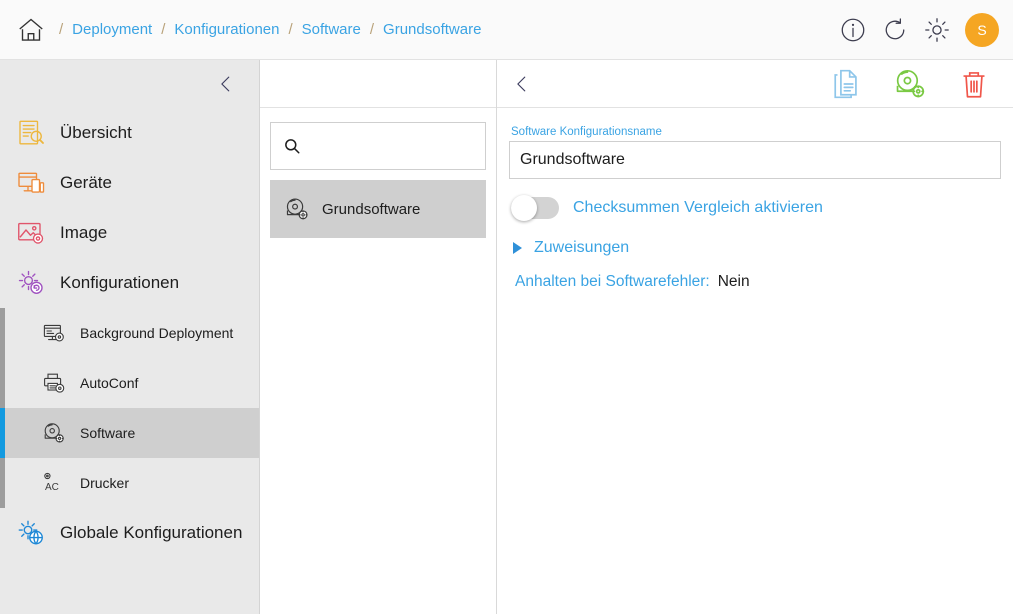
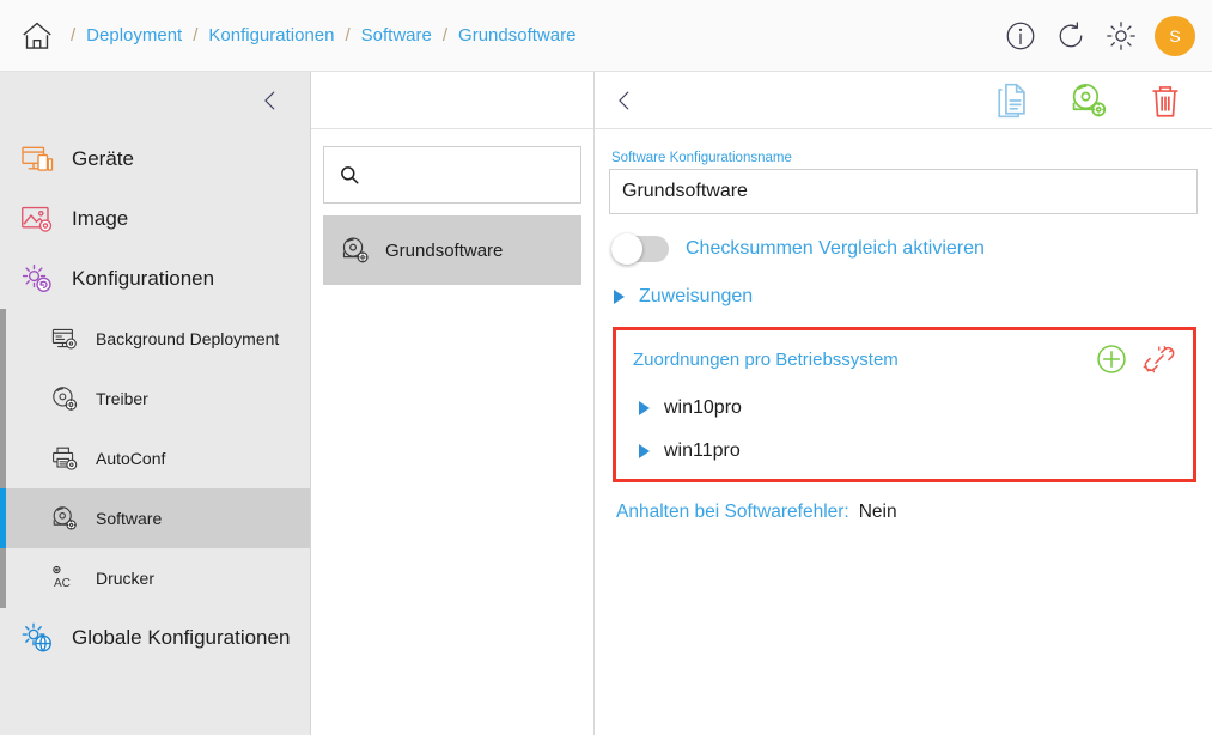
  /
  Deployment
  /
  Konfigurationen
  /
  Software
  /
  Grundsoftware
  S
- Übersicht
  Geräte
  Image
  Konfigurationen
  Background Deployment
+ Treiber
  AutoConf
  Software
  AC
  Drucker
  Globale Konfigurationen
  Grundsoftware
  Software Konfigurationsname
  Grundsoftware
  Checksummen Vergleich aktivieren
  Zuweisungen
+ Zuordnungen pro Betriebssystem
+ win10pro
+ win11pro
  Anhalten bei Softwarefehler:
  Nein
